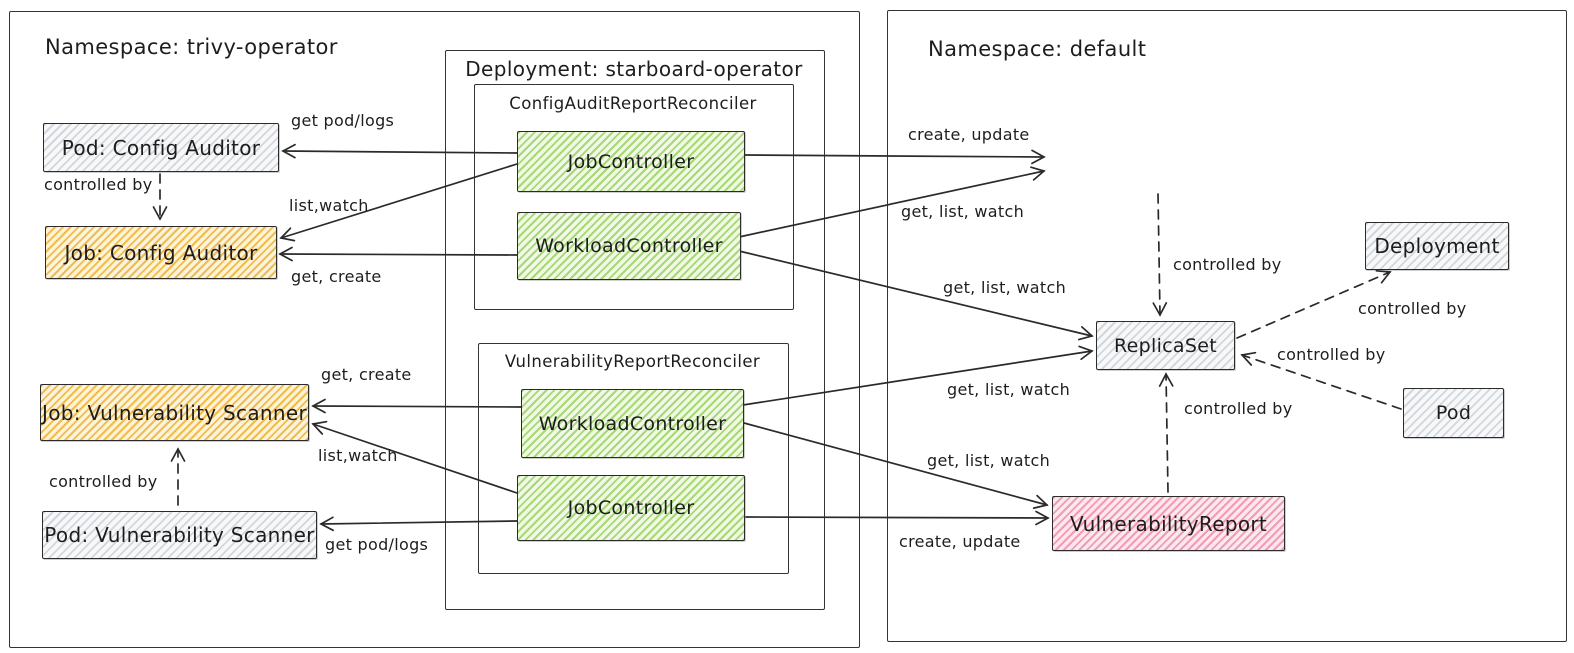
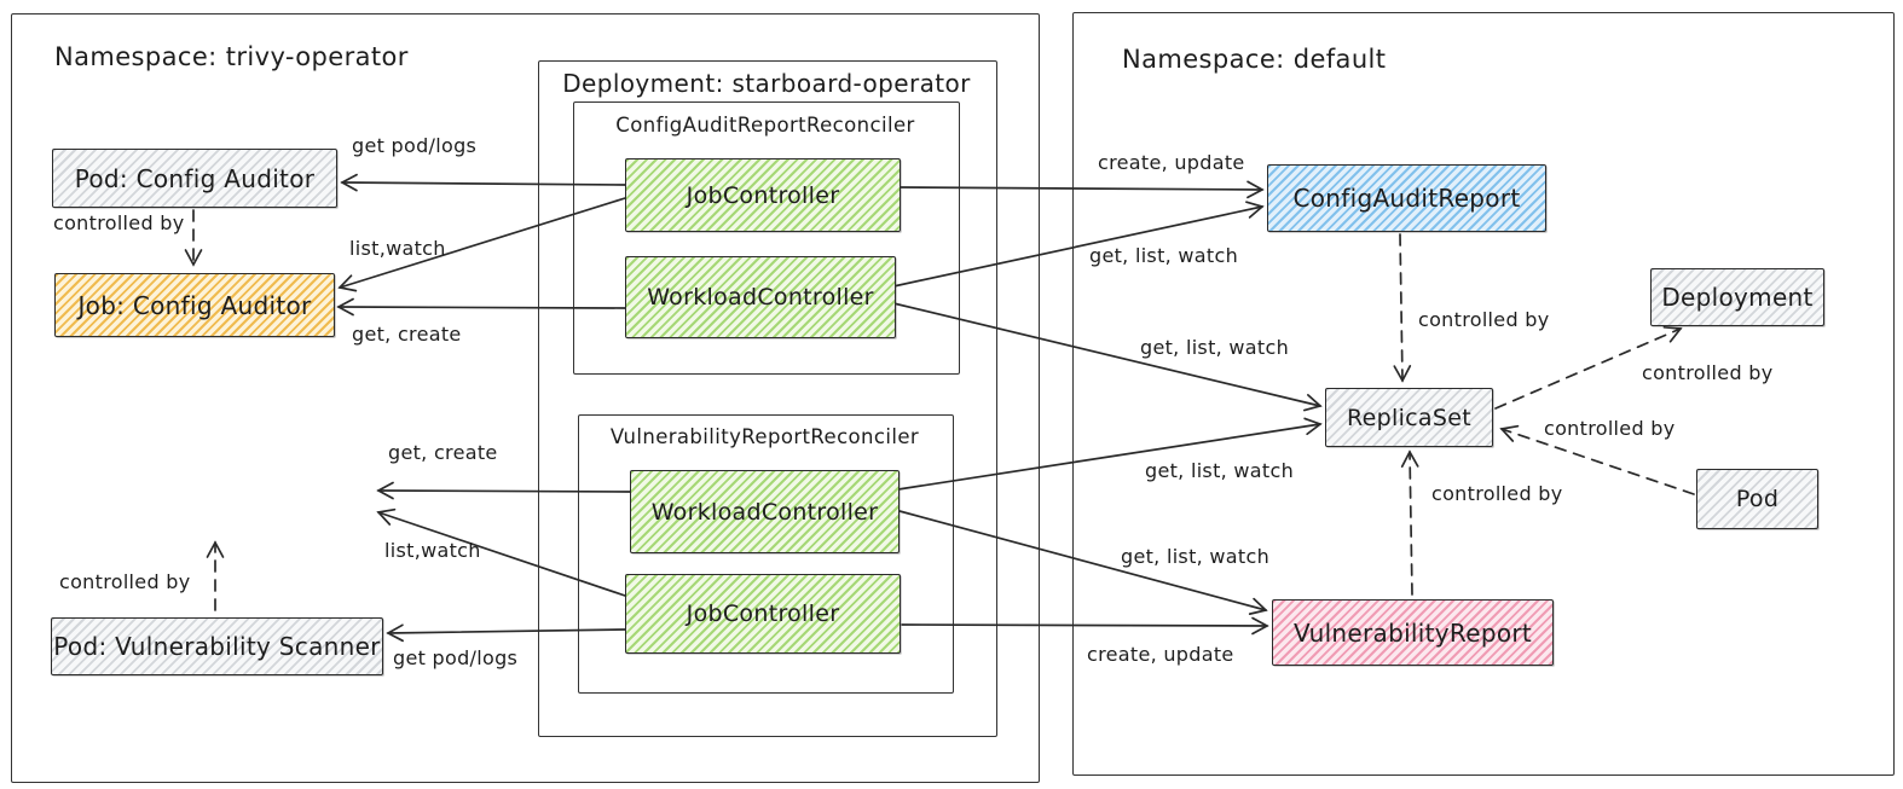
  Namespace: trivy-operator
  Namespace: default
  Deployment: starboard-operator
  ConfigAuditReportReconciler
  VulnerabilityReportReconciler
  Pod: Config Auditor
  Job: Config Auditor
- Job: Vulnerability Scanner
  Pod: Vulnerability Scanner
  JobController
  WorkloadController
  WorkloadController
  JobController
+ ConfigAuditReport
  ReplicaSet
  Deployment
  Pod
  VulnerabilityReport
  get pod/logs
  list,watch
  get, create
  create, update
  get, list, watch
  get, list, watch
  get, list, watch
  get, list, watch
  create, update
  get, create
  list,watch
  get pod/logs
  controlled by
  controlled by
  controlled by
  controlled by
  controlled by
  controlled by
